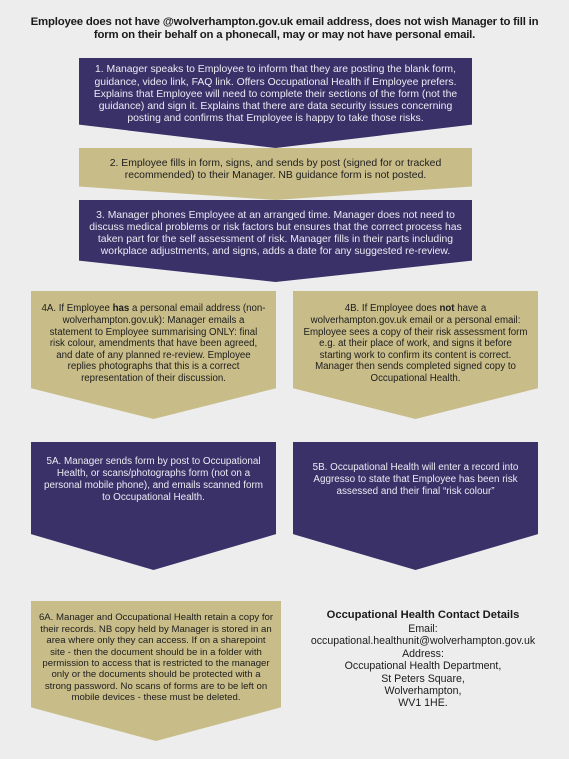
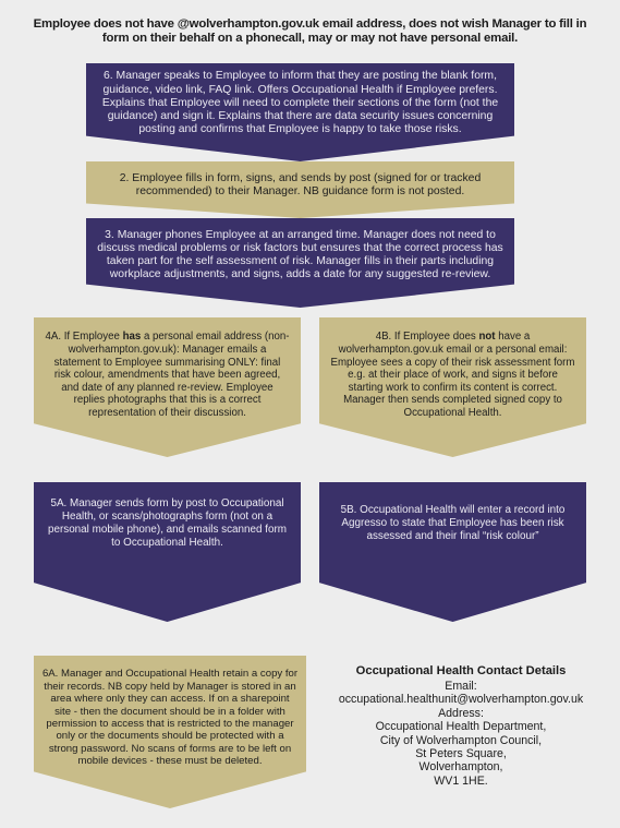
  Employee does not have @wolverhampton.gov.uk email address, does not wish Manager to fill in form on their behalf on a phonecall, may or may not have personal email.
- 1. Manager speaks to Employee to inform that they are posting the blank form, guidance, video link, FAQ link. Offers Occupational Health if Employee prefers. Explains that Employee will need to complete their sections of the form (not the guidance) and sign it. Explains that there are data security issues concerning posting and confirms that Employee is happy to take those risks.
+ 6. Manager speaks to Employee to inform that they are posting the blank form, guidance, video link, FAQ link. Offers Occupational Health if Employee prefers. Explains that Employee will need to complete their sections of the form (not the guidance) and sign it. Explains that there are data security issues concerning posting and confirms that Employee is happy to take those risks.
  2. Employee fills in form, signs, and sends by post (signed for or tracked recommended) to their Manager. NB guidance form is not posted.
  3. Manager phones Employee at an arranged time. Manager does not need to discuss medical problems or risk factors but ensures that the correct process has taken part for the self assessment of risk. Manager fills in their parts including workplace adjustments, and signs, adds a date for any suggested re-review.
  4A. If Employee has a personal email address (non-wolverhampton.gov.uk): Manager emails a statement to Employee summarising ONLY: final risk colour, amendments that have been agreed, and date of any planned re-review. Employee replies photographs that this is a correct representation of their discussion.
  4B. If Employee does not have a wolverhampton.gov.uk email or a personal email: Employee sees a copy of their risk assessment form e.g. at their place of work, and signs it before starting work to confirm its content is correct. Manager then sends completed signed copy to Occupational Health.
  5A. Manager sends form by post to Occupational Health, or scans/photographs form (not on a personal mobile phone), and emails scanned form to Occupational Health.
  5B. Occupational Health will enter a record into Aggresso to state that Employee has been risk assessed and their final “risk colour”
  6A. Manager and Occupational Health retain a copy for their records. NB copy held by Manager is stored in an area where only they can access. If on a sharepoint site - then the document should be in a folder with permission to access that is restricted to the manager only or the documents should be protected with a strong password. No scans of forms are to be left on mobile devices - these must be deleted.
  Occupational Health Contact Details
  Email:
  occupational.healthunit@wolverhampton.gov.uk
  Address:
  Occupational Health Department,
+ City of Wolverhampton Council,
  St Peters Square,
  Wolverhampton,
  WV1 1HE.
